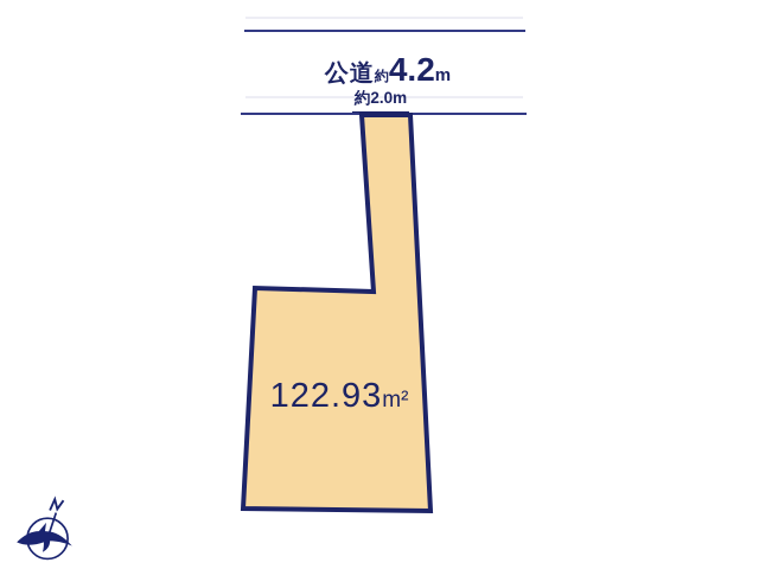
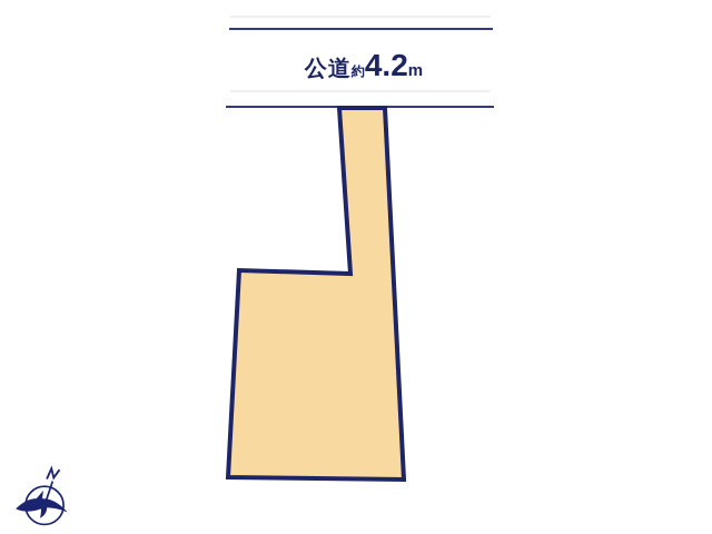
  公道約4.2m
- 約2.0m
- 122.93m²
